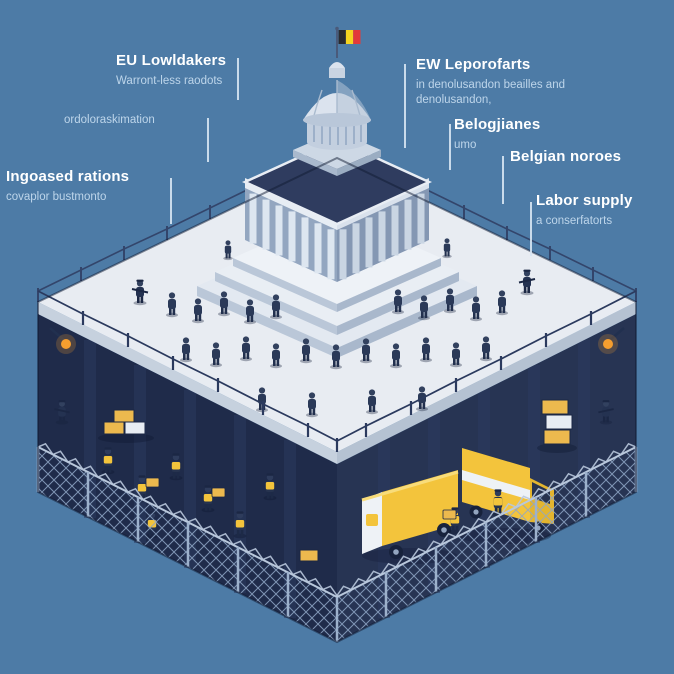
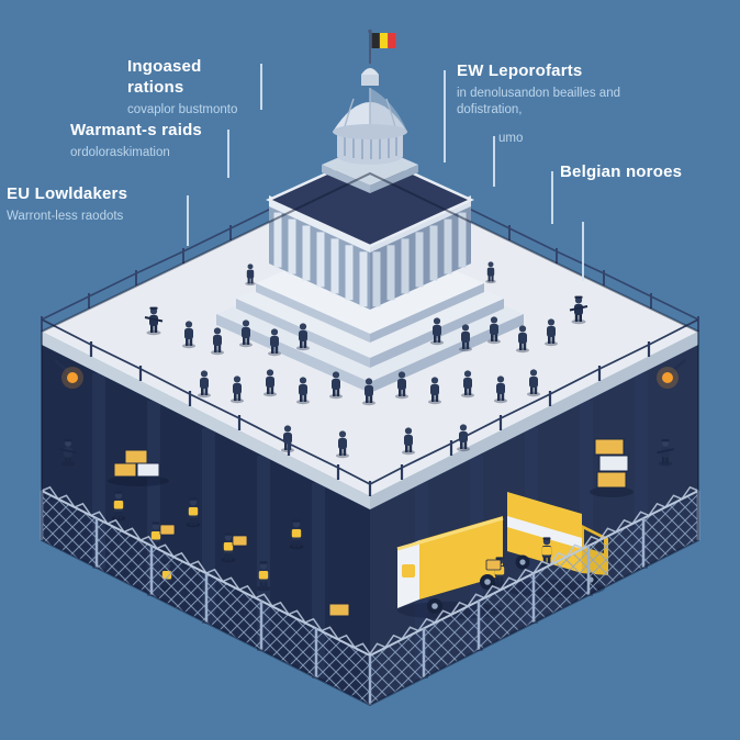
- EU Lowldakers
+ Ingoased rations
- Warront-less raodots
+ covaplor bustmonto
+ Warmant-s raids
  ordoloraskimation
- Ingoased rations
+ EU Lowldakers
- covaplor bustmonto
+ Warront-less raodots
  EW Leporofarts
- in denolusandon beailles and denolusandon,
+ in denolusandon beailles and dofistration,
- Belogjianes
  umo
  Belgian noroes
- Labor supply
- a conserfatorts
